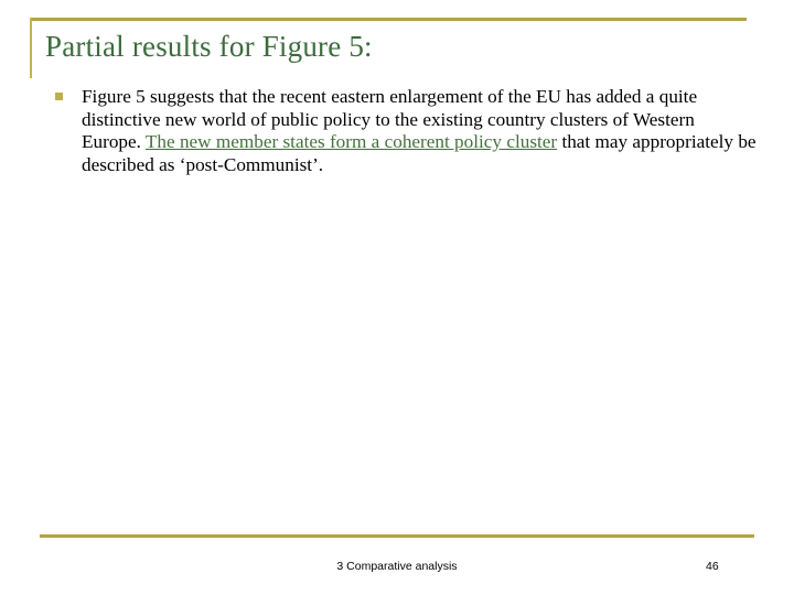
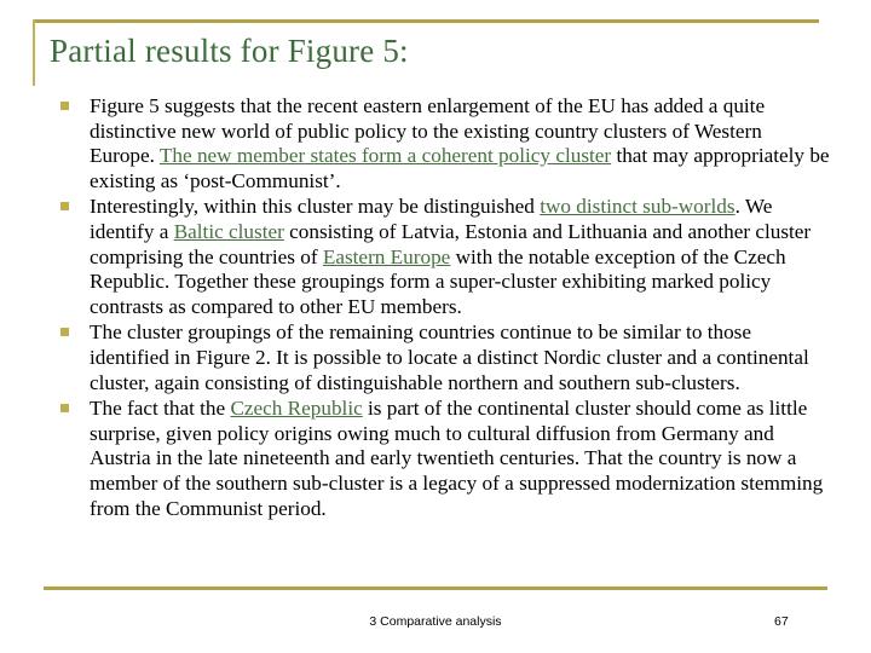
  Partial results for Figure 5:
- Figure 5 suggests that the recent eastern enlargement of the EU has added a quite distinctive new world of public policy to the existing country clusters of Western Europe. The new member states form a coherent policy cluster that may appropriately be described as ‘post-Communist’.
+ Figure 5 suggests that the recent eastern enlargement of the EU has added a quite distinctive new world of public policy to the existing country clusters of Western Europe. The new member states form a coherent policy cluster that may appropriately be existing as ‘post-Communist’.
+ Interestingly, within this cluster may be distinguished two distinct sub-worlds. We identify a Baltic cluster consisting of Latvia, Estonia and Lithuania and another cluster comprising the countries of Eastern Europe with the notable exception of the Czech Republic. Together these groupings form a super-cluster exhibiting marked policy contrasts as compared to other EU members.
+ The cluster groupings of the remaining countries continue to be similar to those identified in Figure 2. It is possible to locate a distinct Nordic cluster and a continental cluster, again consisting of distinguishable northern and southern sub-clusters.
+ The fact that the Czech Republic is part of the continental cluster should come as little surprise, given policy origins owing much to cultural diffusion from Germany and Austria in the late nineteenth and early twentieth centuries. That the country is now a member of the southern sub-cluster is a legacy of a suppressed modernization stemming from the Communist period.
  3 Comparative analysis
- 46
+ 67
